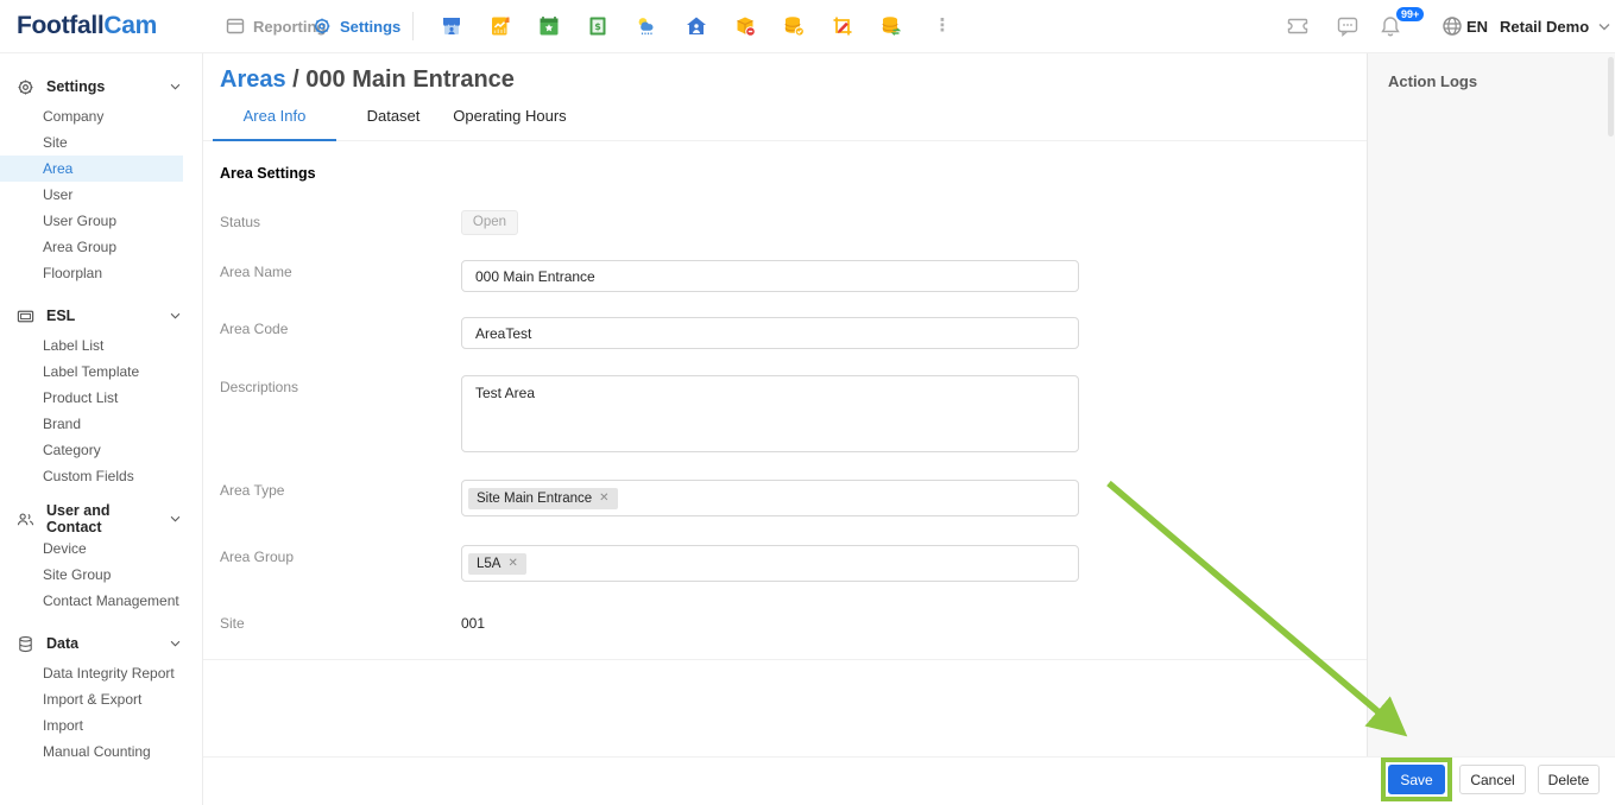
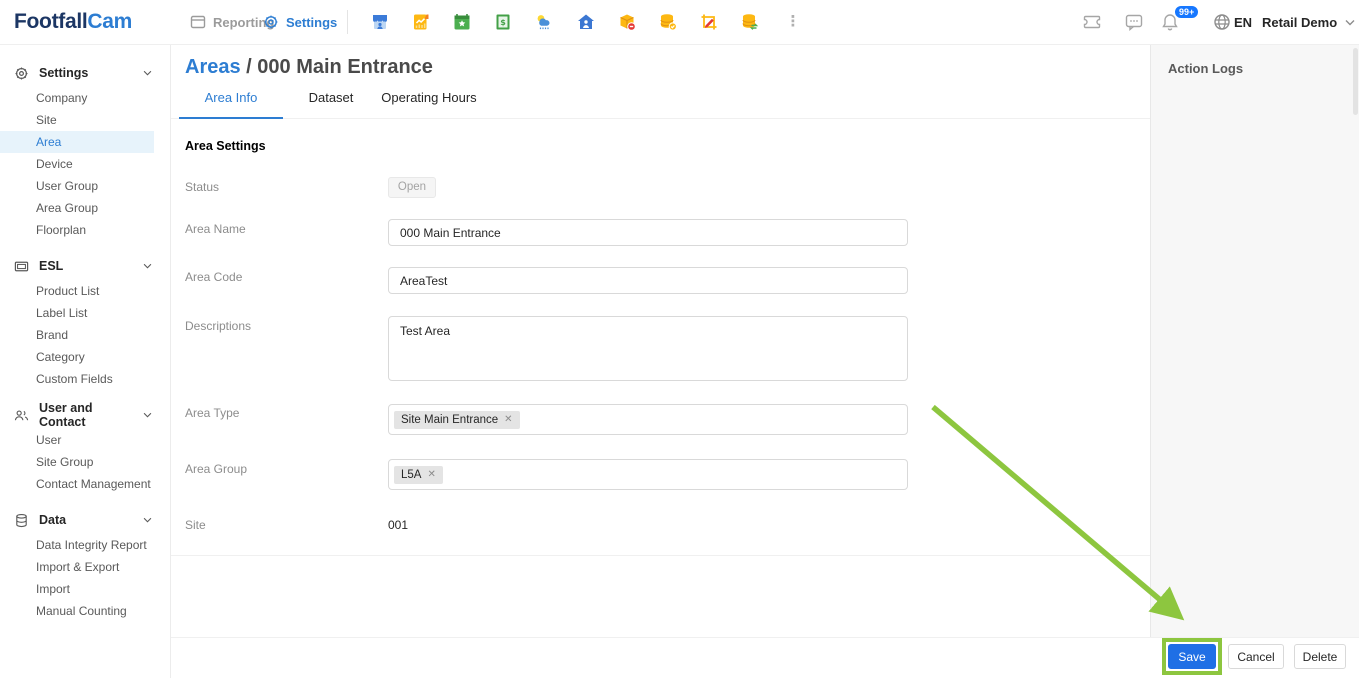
  FootfallCam
  Reporting
  Settings
  $
  ⋮
  99+
  EN
  Retail Demo
  Settings
  Company
  Site
  Area
- User
+ Device
  User Group
  Area Group
  Floorplan
  ESL
- Label List
+ Product List
- Label Template
- Product List
+ Label List
  Brand
  Category
  Custom Fields
  User and Contact
- Device
+ User
  Site Group
  Contact Management
  Data
  Data Integrity Report
  Import & Export
  Import
  Manual Counting
  Areas / 000 Main Entrance
  Area Info
  Dataset
  Operating Hours
  Area Settings
  Status
  Open
  Area Name
  000 Main Entrance
  Area Code
  AreaTest
  Descriptions
  Test Area
  Area Type
  Site Main Entrance
  ✕
  Area Group
  L5A
  ✕
  Site
  001
  Action Logs
  Save
  Cancel
  Delete
